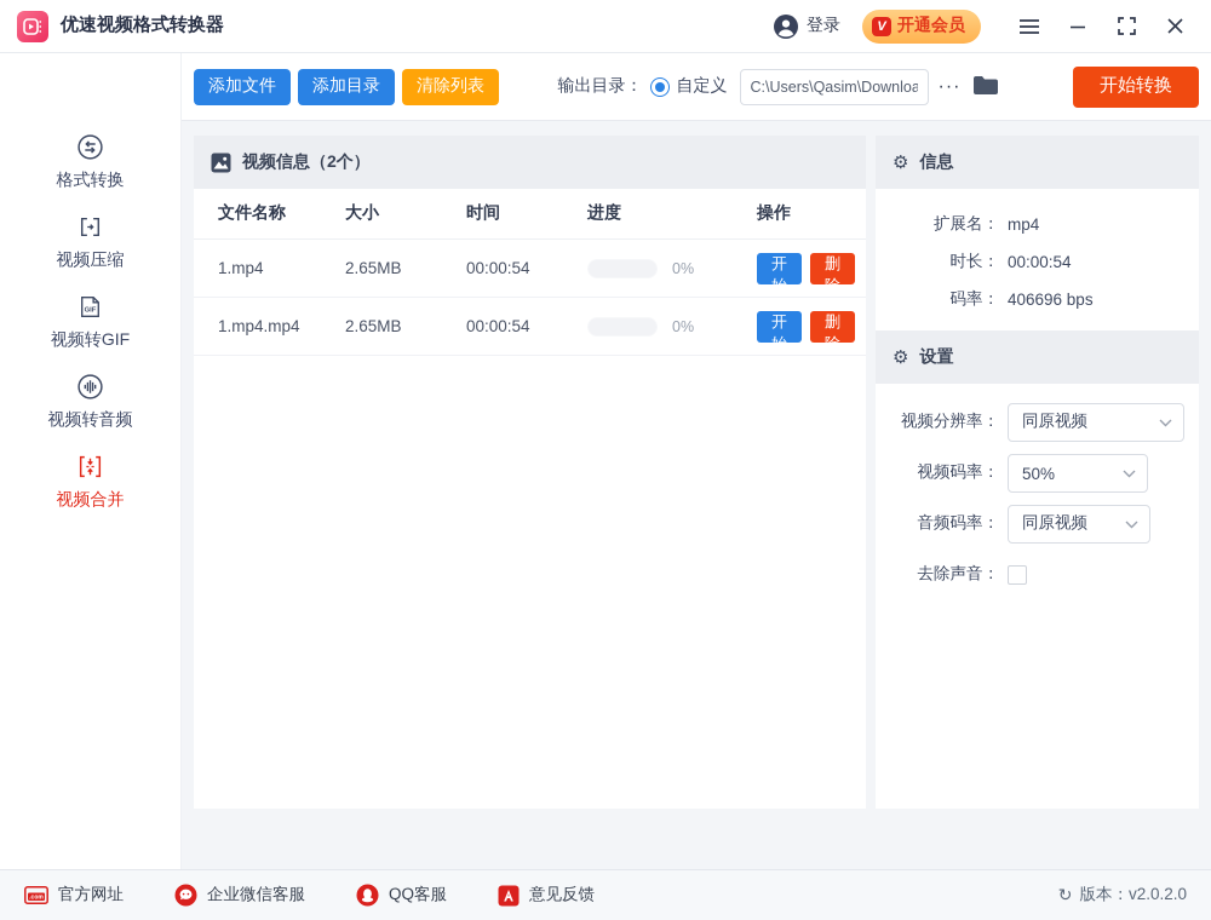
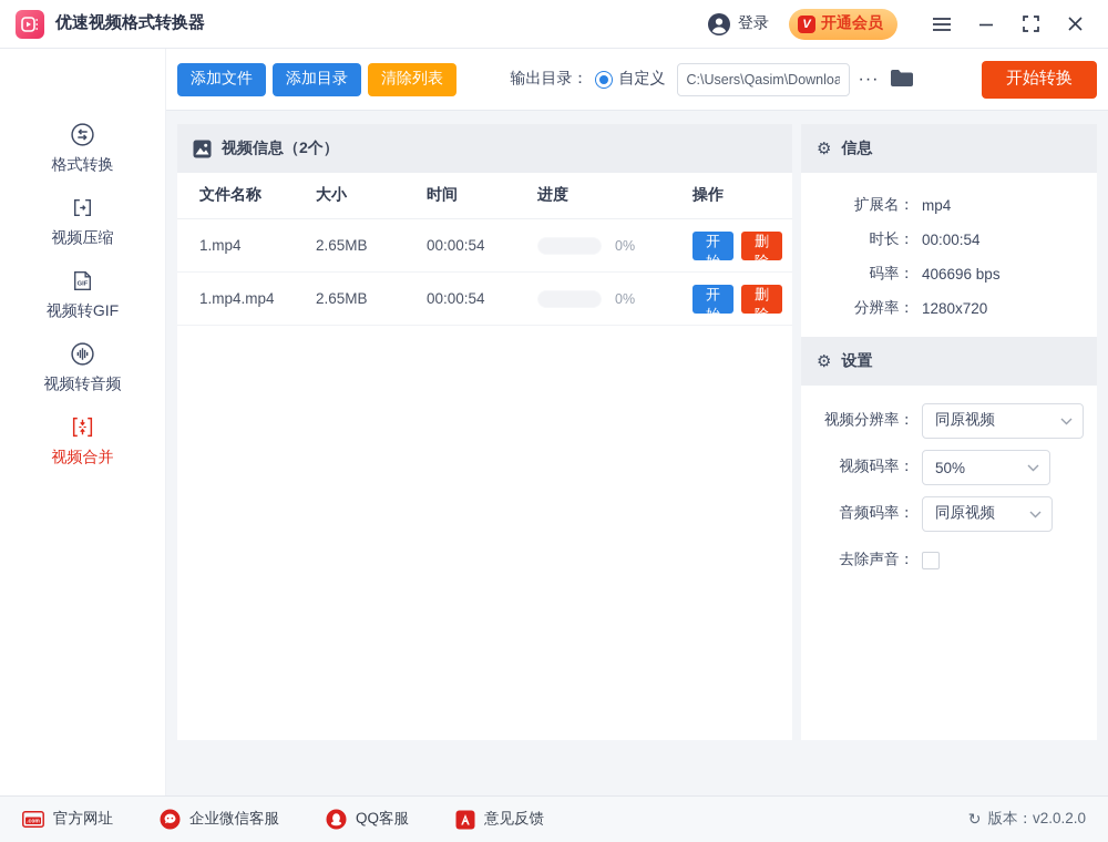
  优速视频格式转换器
  登录
  V
  开通会员
  格式转换
  视频压缩
  视频转GIF
  视频转音频
  视频合并
  添加文件
  添加目录
  清除列表
  输出目录：
  自定义
  C:\Users\Qasim\Downloa
  ···
  开始转换
  视频信息（2个）
  文件名称
  大小
  时间
  进度
  操作
  1.mp4
  2.65MB
  00:00:54
  0%
  开始
  删除
  1.mp4.mp4
  2.65MB
  00:00:54
  0%
  开始
  删除
  ⚙
  信息
  扩展名：
  mp4
  时长：
  00:00:54
  码率：
  406696 bps
+ 分辨率：
+ 1280x720
  ⚙
  设置
  视频分辨率：
  同原视频
  视频码率：
  50%
  音频码率：
  同原视频
  去除声音：
  官方网址
  企业微信客服
  QQ客服
  意见反馈
  ↻
  版本：v2.0.2.0
